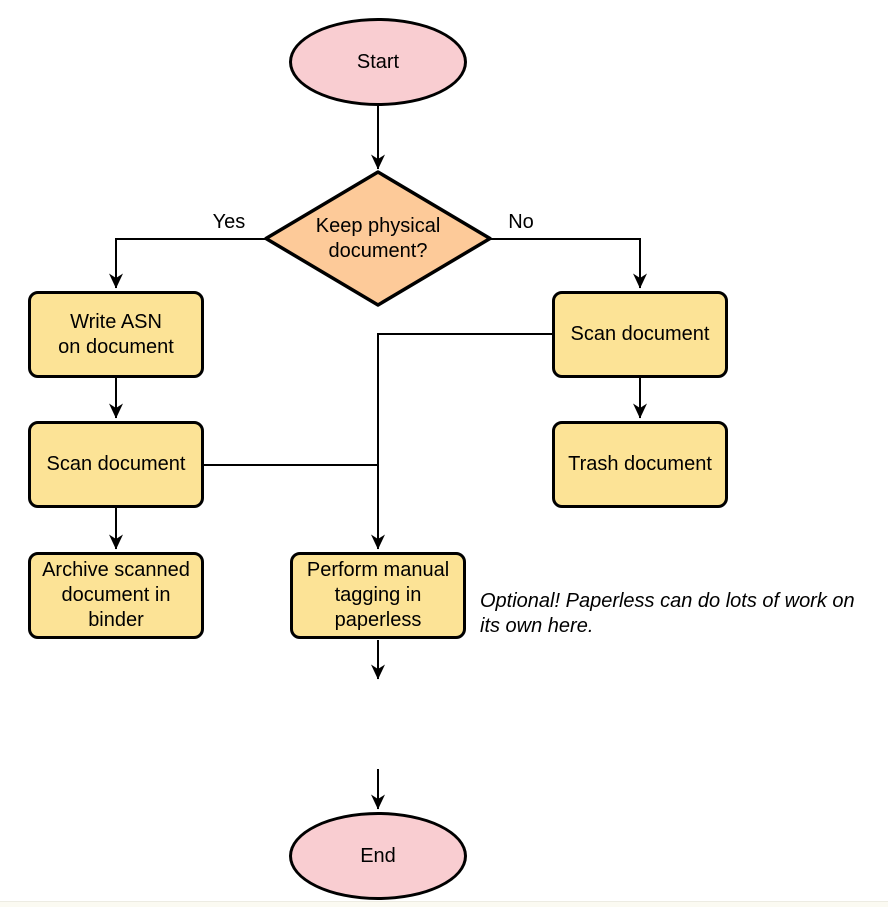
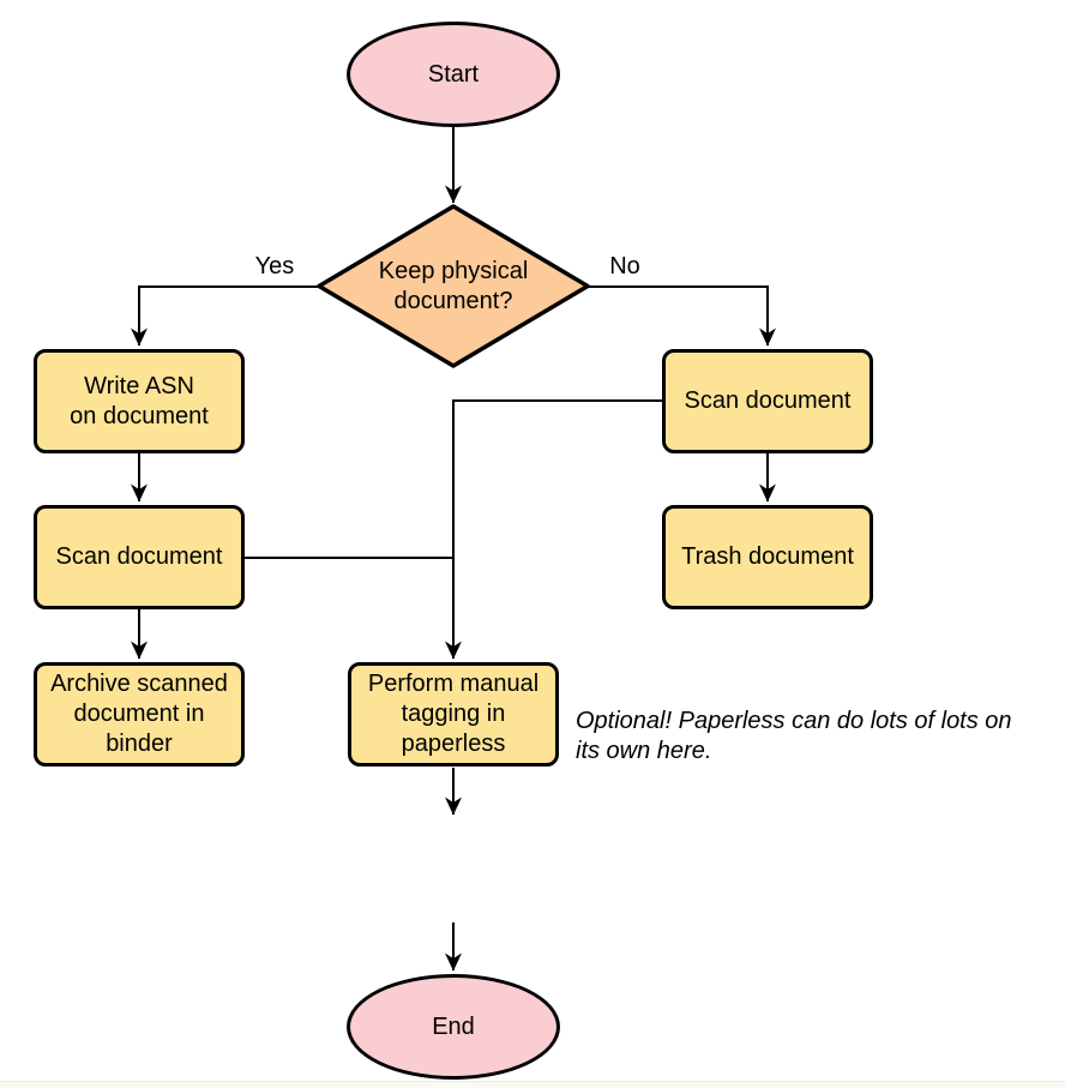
  Start
  Keep physical
  document?
  Yes
  No
  Write ASN
  on document
  Scan document
  Archive scanned
  document in
  binder
  Scan document
  Trash document
  Perform manual
  tagging in
  paperless
- Optional! Paperless can do lots of work on
+ Optional! Paperless can do lots of lots on
  its own here.
  End
